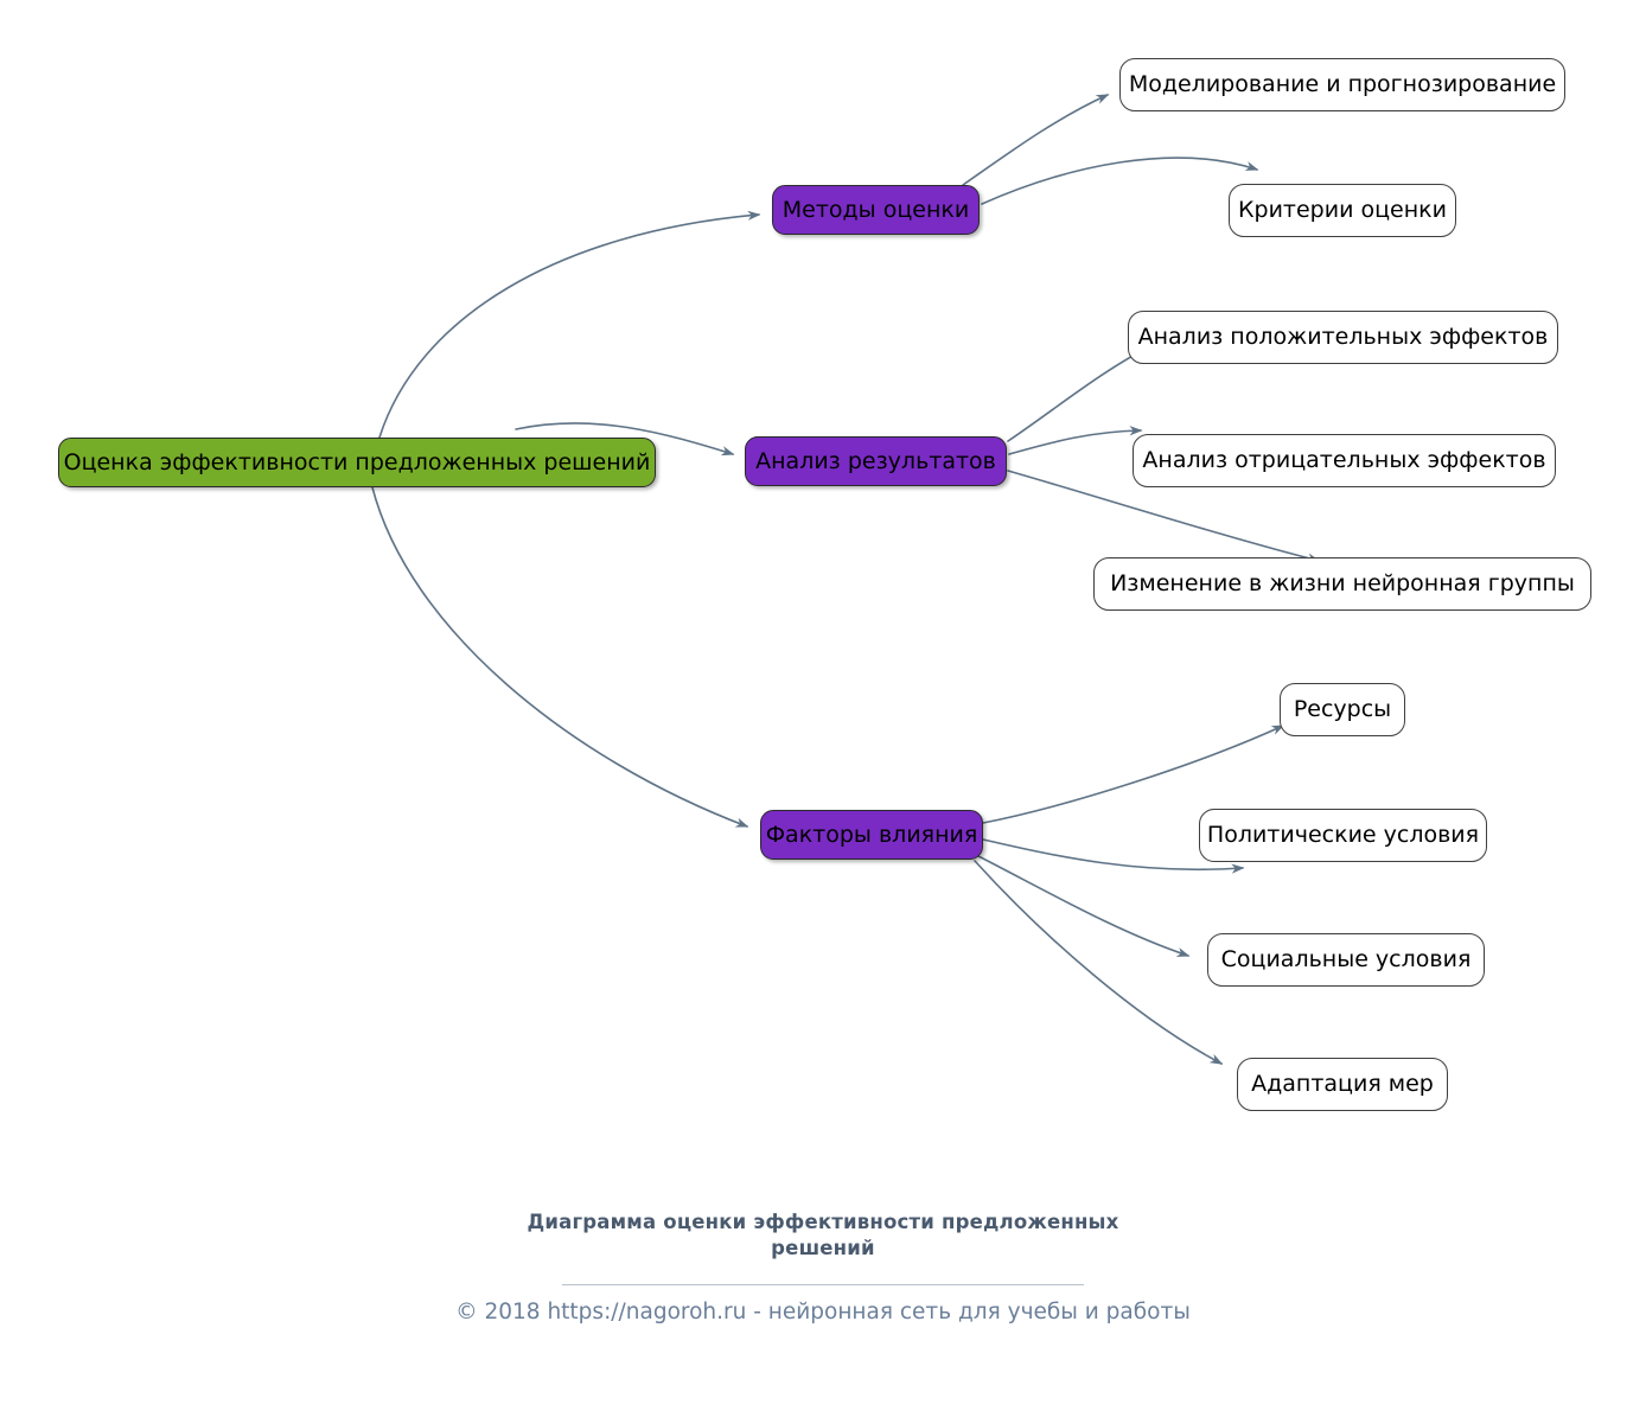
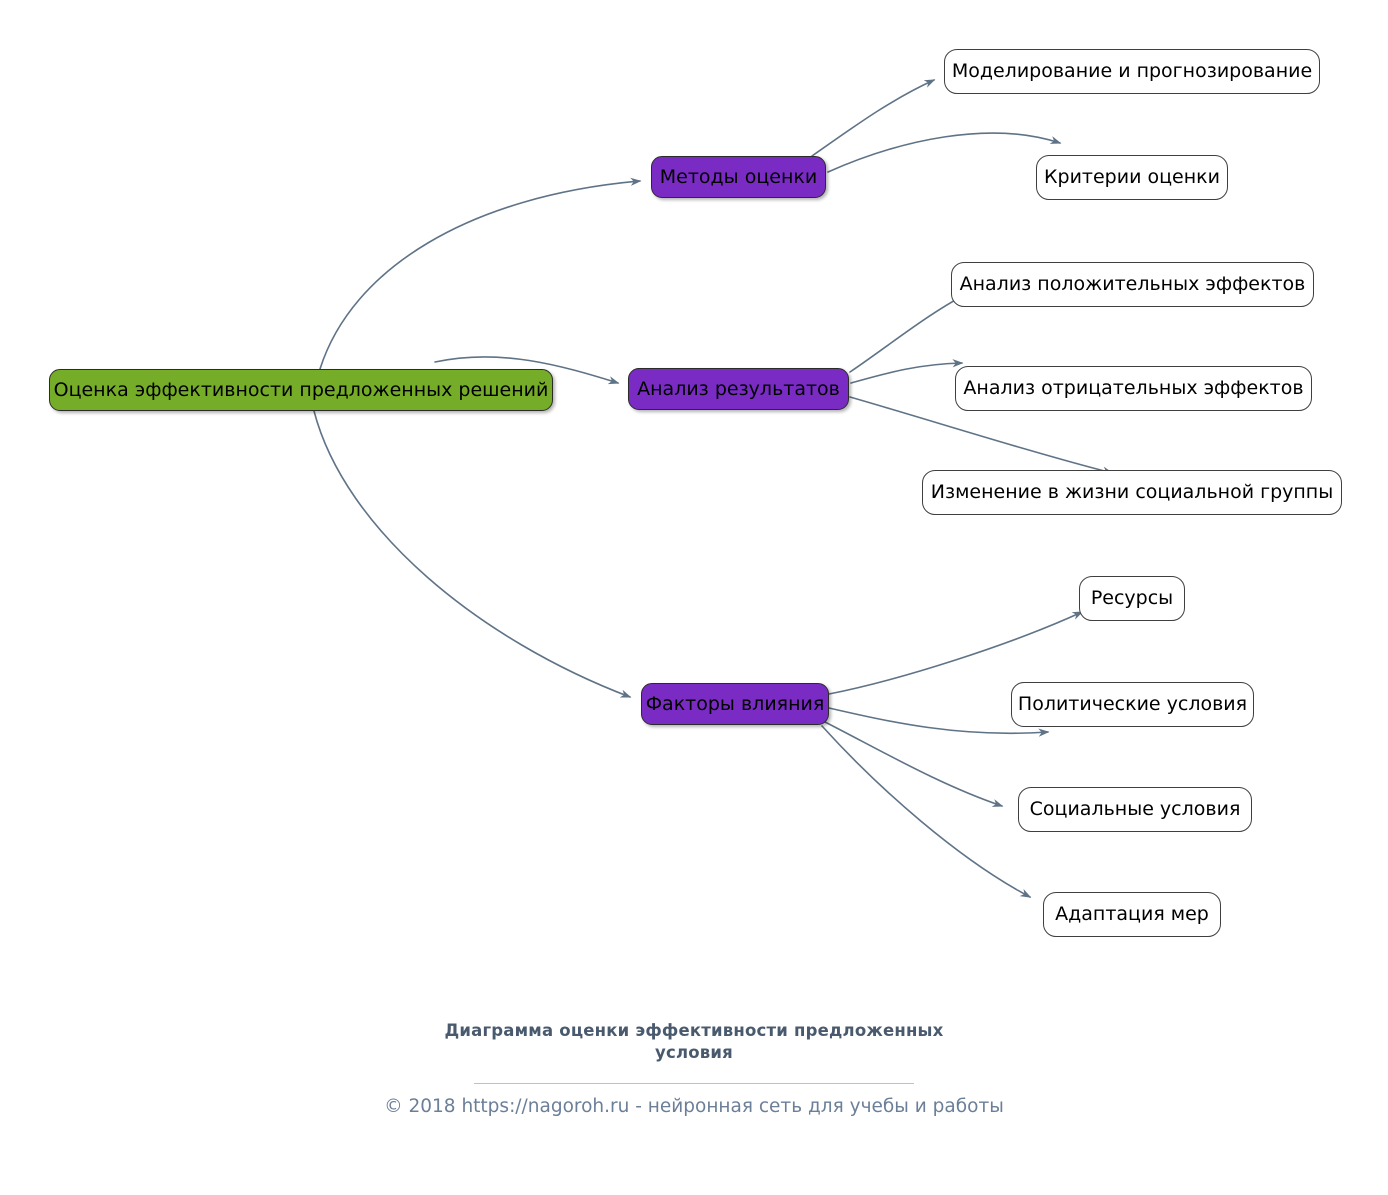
  Оценка эффективности предложенных решений
  Методы оценки
  Моделирование и прогнозирование
  Критерии оценки
  Анализ результатов
  Анализ положительных эффектов
  Анализ отрицательных эффектов
- Изменение в жизни нейронная группы
+ Изменение в жизни социальной группы
  Факторы влияния
  Ресурсы
  Политические условия
  Социальные условия
  Адаптация мер
- Диаграмма оценки эффективности предложенных решений
+ Диаграмма оценки эффективности предложенных условия
  © 2018 https://nagoroh.ru - нейронная сеть для учебы и работы
